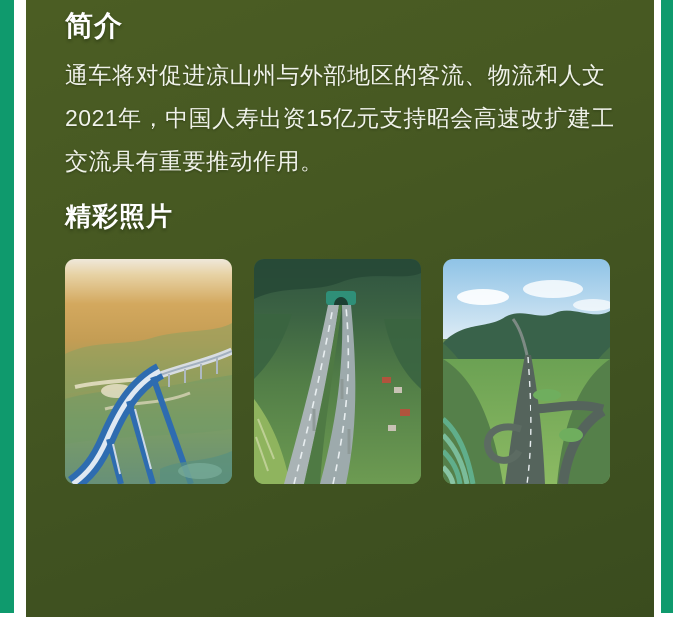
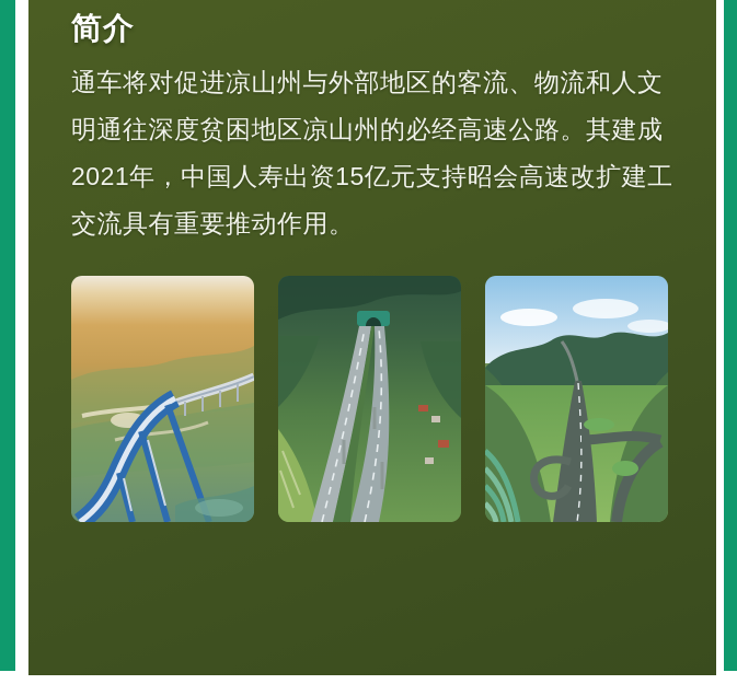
  简介
  通车将对促进凉山州与外部地区的客流、物流和人文
+ 明通往深度贫困地区凉山州的必经高速公路。其建成
  2021年，中国人寿出资15亿元支持昭会高速改扩建工
  交流具有重要推动作用。
- 精彩照片
